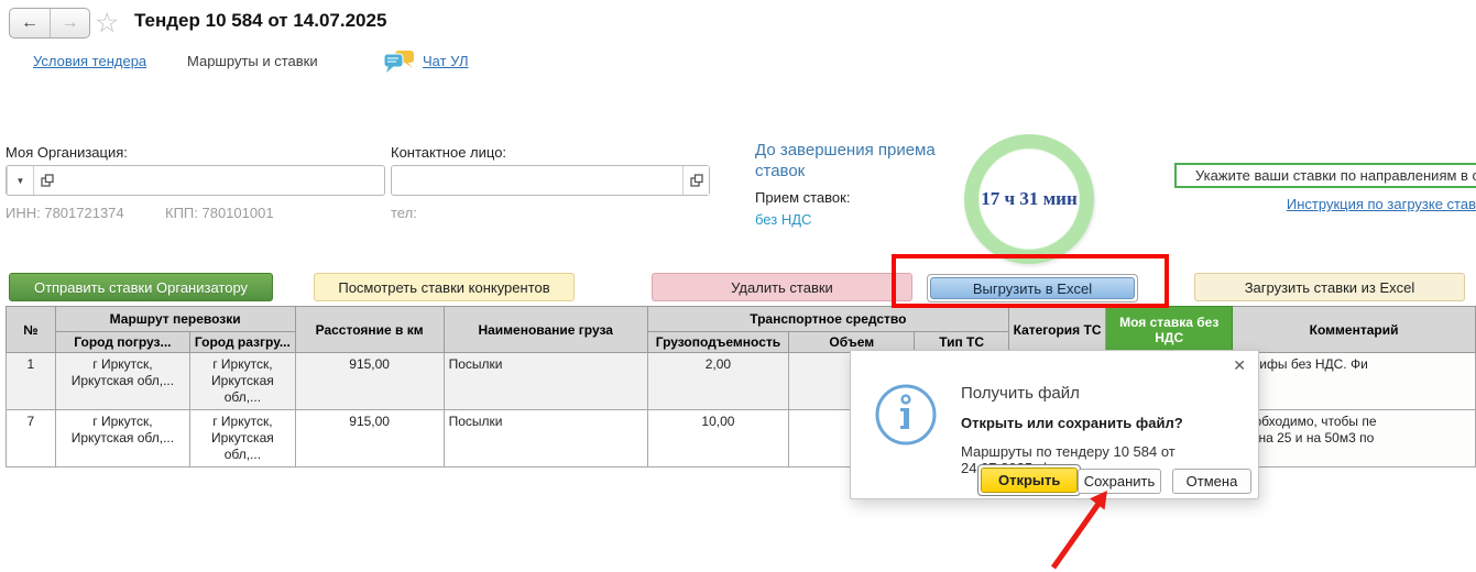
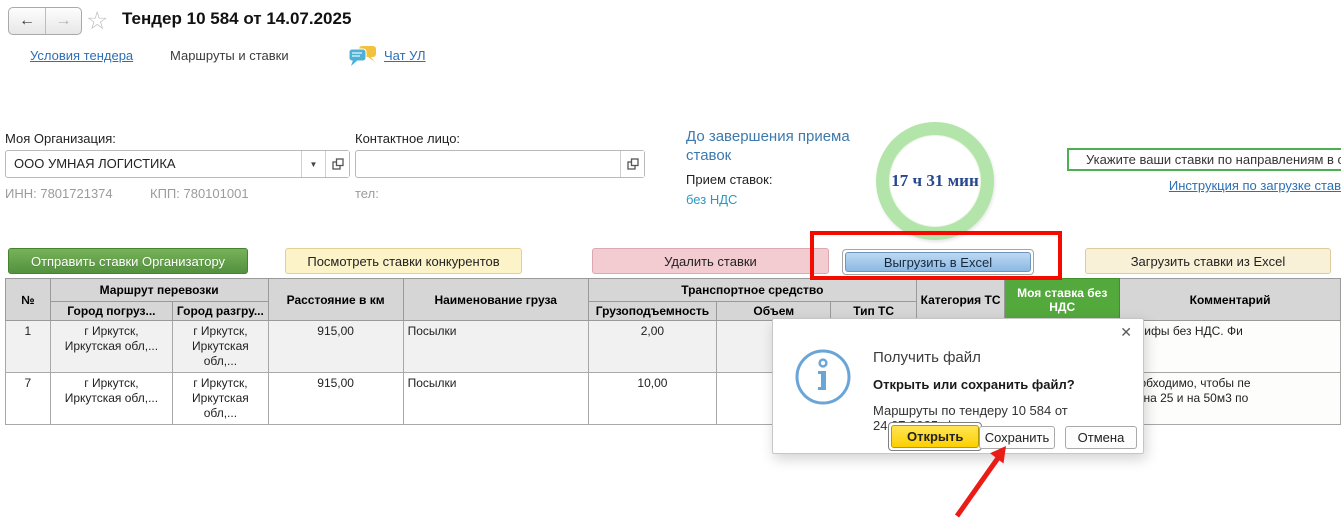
  ←
  →
  ☆
  Тендер 10 584 от 14.07.2025
  Условия тендера
  Маршруты и ставки
  Чат УЛ
  Моя Организация:
+ ООО УМНАЯ ЛОГИСТИКА
  ▼
  ИНН: 7801721374
  КПП: 780101001
  Контактное лицо:
  тел:
  До завершения приема ставок
  Прием ставок:
  без НДС
  17 ч 31 мин
  Укажите ваши ставки по направлениям в
  Инструкция по загрузке став
  Отправить ставки Организатору
  Посмотреть ставки конкурентов
  Удалить ставки
  Выгрузить в Excel
  Загрузить ставки из Excel
  №	Маршрут перевозки	Расстояние в км	Наименование груза	Транспортное средство	Категория ТС	Моя ставка без НДС	Комментарий
  Город погруз...	Город разгру...	Грузоподъемность	Объем	Тип ТС
  1	г Иркутск, Иркутская обл,...	г Иркутск, Иркутская обл,...	915,00	Посылки	2,00					ифы без НДС. Фи
  7	г Иркутск, Иркутская обл,...	г Иркутск, Иркутская обл,...	915,00	Посылки	10,00					бходимо, чтобы пе на 25 и на 50м3 по
  ✕
  Получить файл
  Открыть или сохранить файл?
  Открыть
  Сохранить
  Отмена
